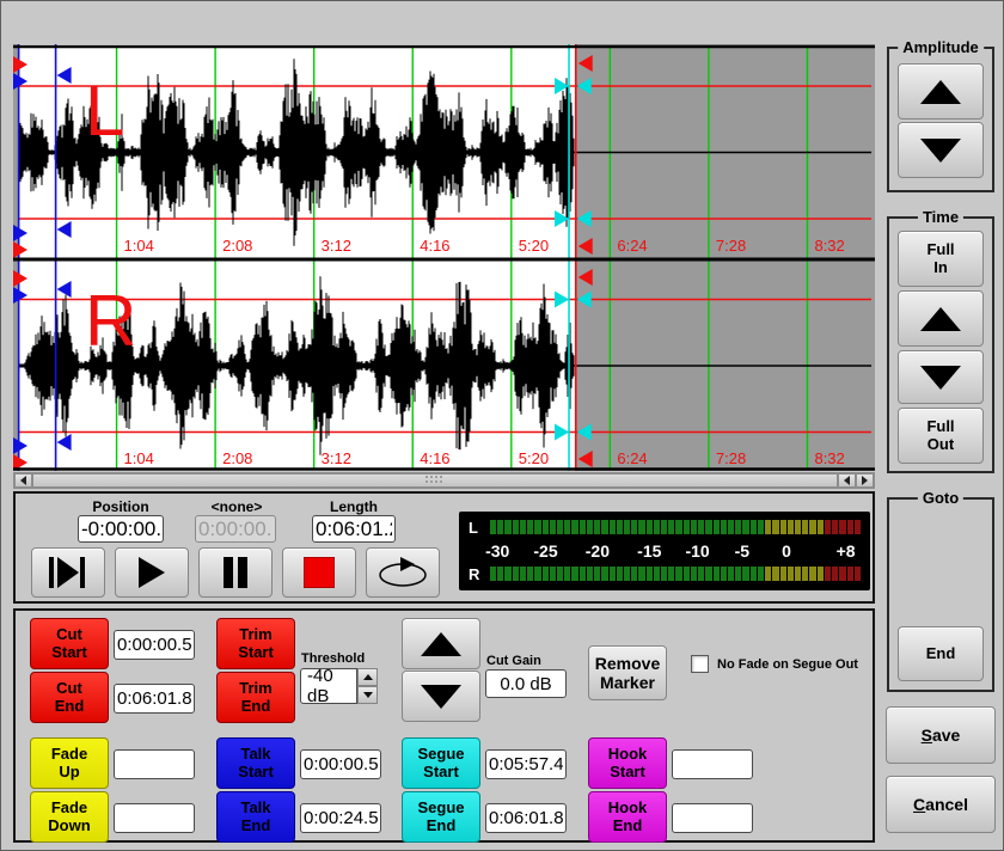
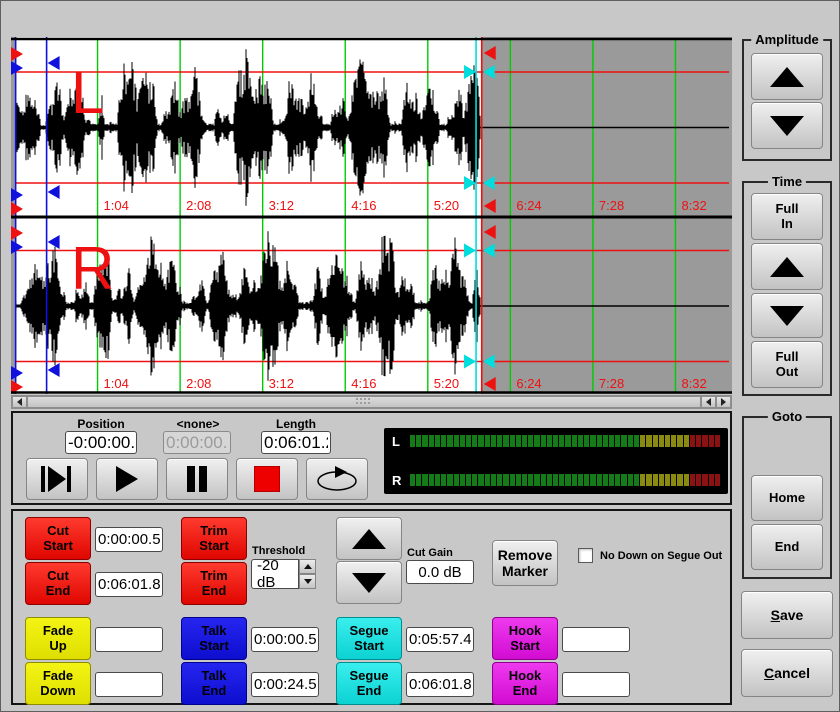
  1:04
  1:04
  2:08
  2:08
  3:12
  3:12
  4:16
  4:16
  5:20
  5:20
  6:24
  6:24
  7:28
  7:28
  8:32
  8:32
  L
  R
  Position
  -0:00:00.
  <none>
  0:00:00.
  Length
  0:06:01.
  L
- -30
- -25
- -20
- -15
- -10
- -5
- 0
- +8
  R
  Cut
  Start
  0:00:00.5
  Cut
  End
  0:06:01.8
  Trim
  Start
  Trim
  End
  Threshold
- -40 dB
+ -20 dB
  Cut Gain
  0.0 dB
  Remove
  Marker
- No Fade on Segue Out
+ No Down on Segue Out
  Fade
  Up
  Fade
  Down
  Talk
  Start
  0:00:00.5
  Talk
  End
  0:00:24.5
  Segue
  Start
  0:05:57.4
  Segue
  End
  0:06:01.8
  Hook
  Start
  Hook
  End
  Amplitude
  Time
  Full
  In
  Full
  Out
  Goto
+ Home
  End
  Save
  Cancel
